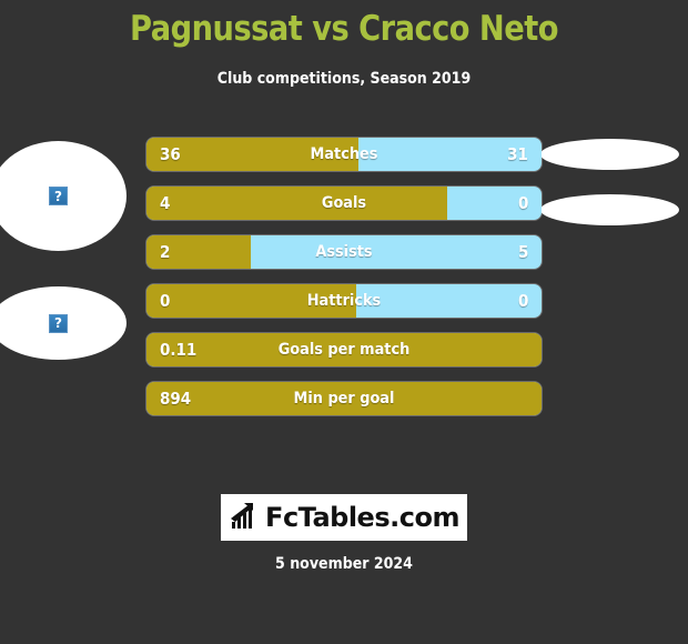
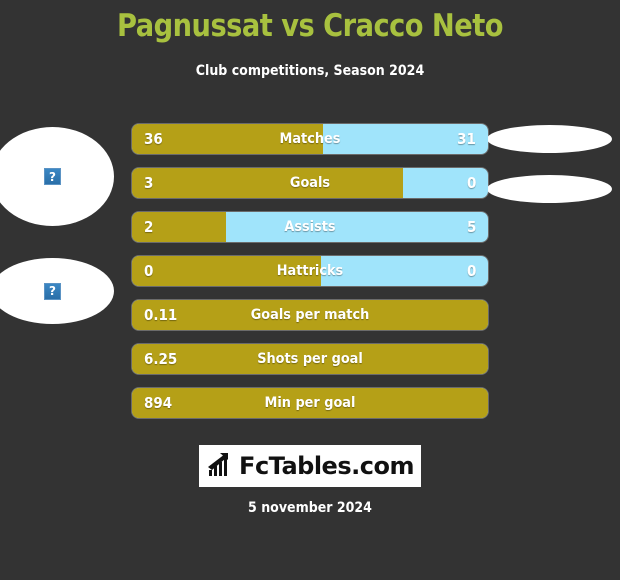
  Pagnussat vs Cracco Neto
- Club competitions, Season 2019
+ Club competitions, Season 2024
  ?
  ?
  36
  Matches
  31
- 4
+ 3
  Goals
  0
  2
  Assists
  5
  0
  Hattricks
  0
  0.11
  Goals per match
+ 6.25
+ Shots per goal
  894
  Min per goal
  FcTables.com
  5 november 2024
